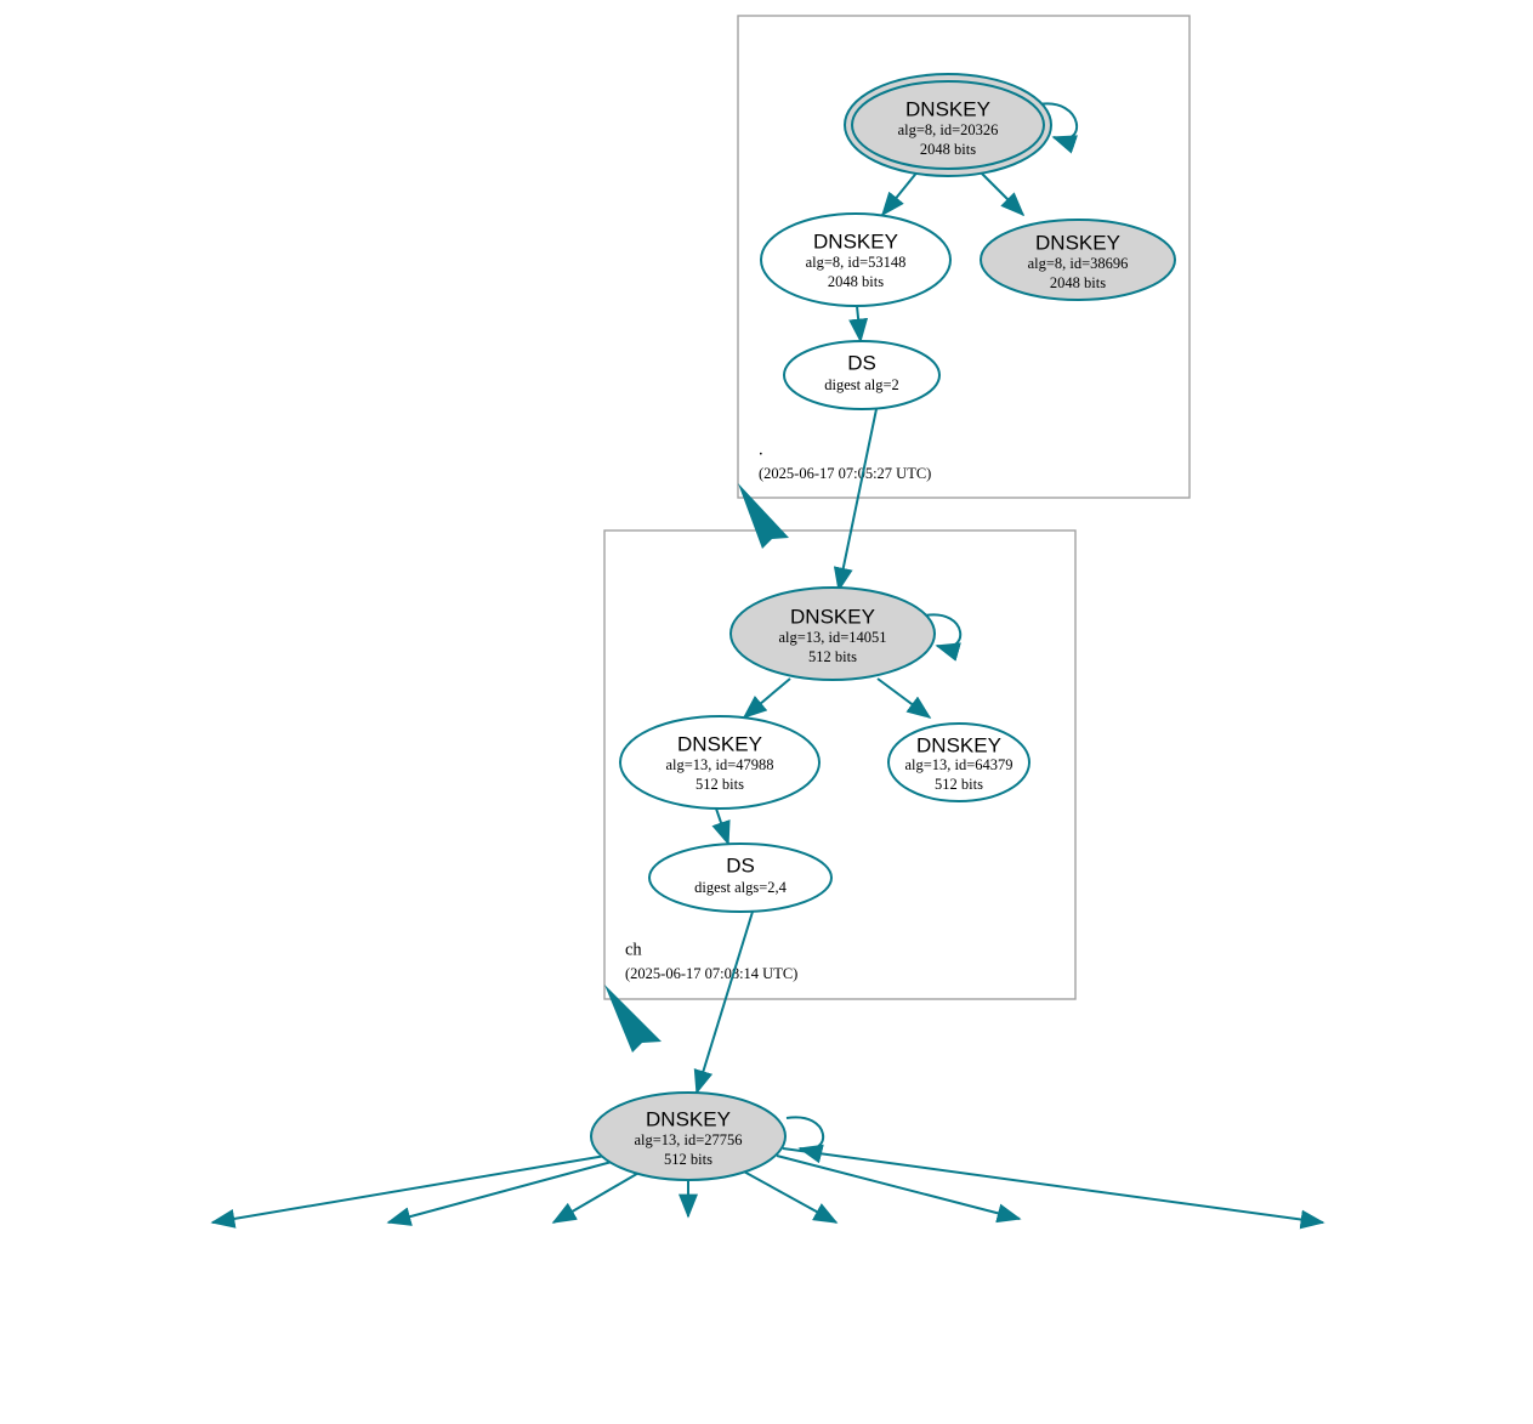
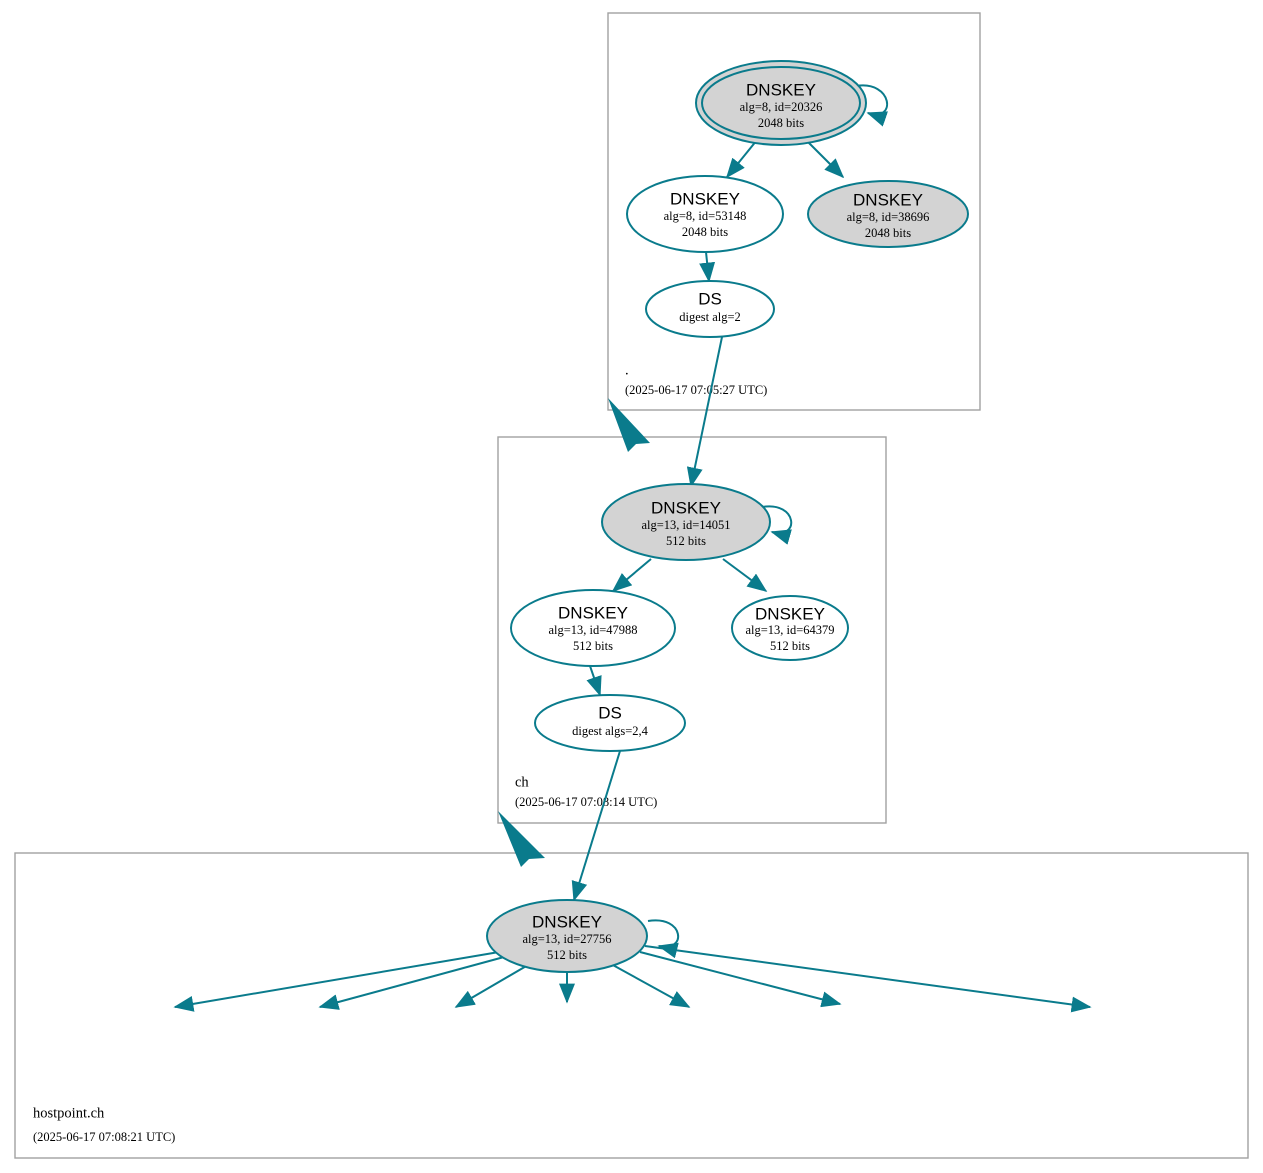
  .
  (2025-06-17 07:05:27 UTC)
  DNSKEY
  alg=8, id=20326
  2048 bits
  DNSKEY
  alg=8, id=53148
  2048 bits
  DNSKEY
  alg=8, id=38696
  2048 bits
  DS
  digest alg=2
  ch
  (2025-06-17 07:08:14 UTC)
  DNSKEY
  alg=13, id=14051
  512 bits
  DNSKEY
  alg=13, id=47988
  512 bits
  DNSKEY
  alg=13, id=64379
  512 bits
  DS
  digest algs=2,4
+ hostpoint.ch
+ (2025-06-17 07:08:21 UTC)
  DNSKEY
  alg=13, id=27756
  512 bits
